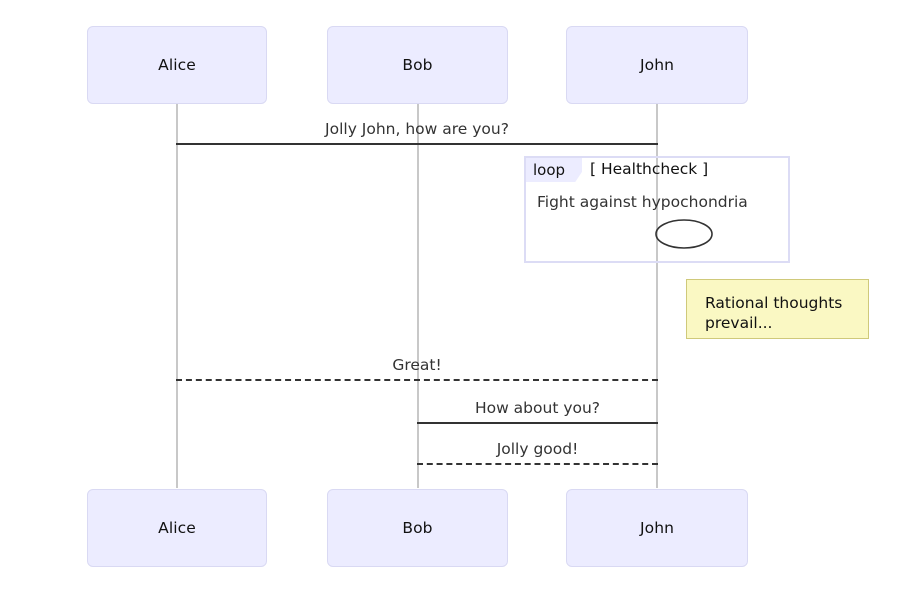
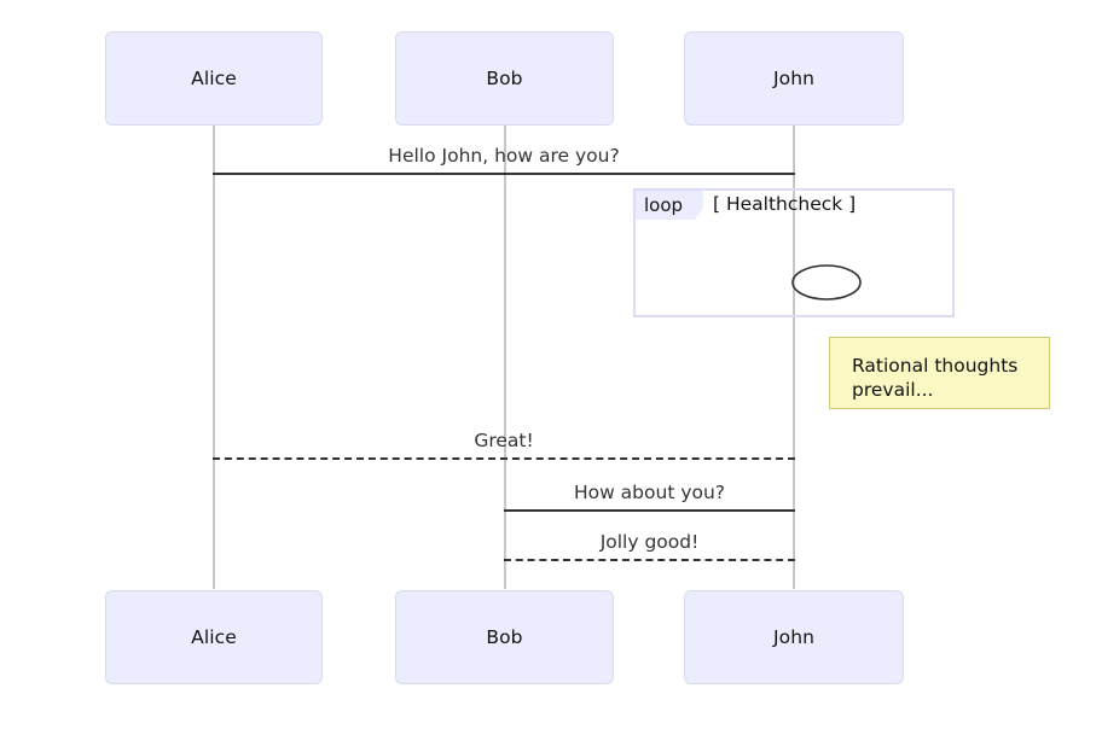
  Alice
  Bob
  John
- Jolly John, how are you?
+ Hello John, how are you?
  loop
  [ Healthcheck ]
- Fight against hypochondria
  Rational thoughts
  prevail...
  Great!
  How about you?
  Jolly good!
  Alice
  Bob
  John
